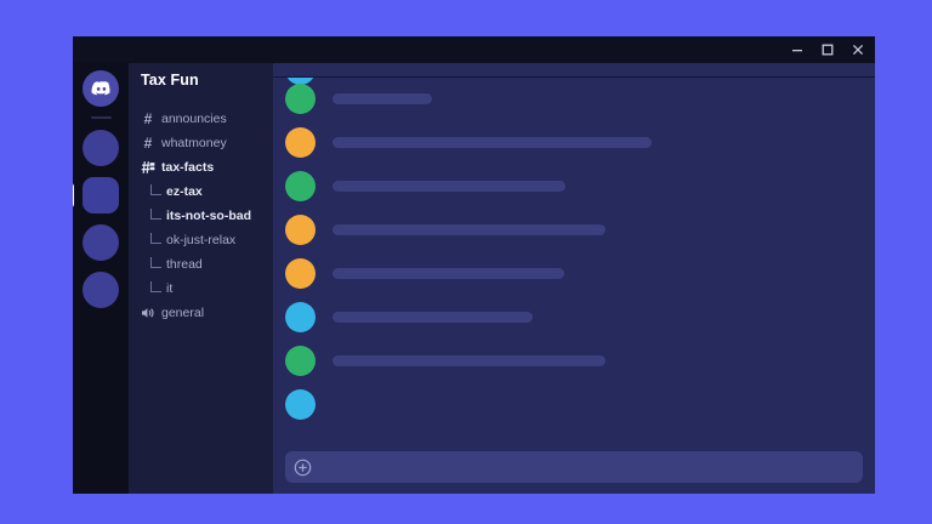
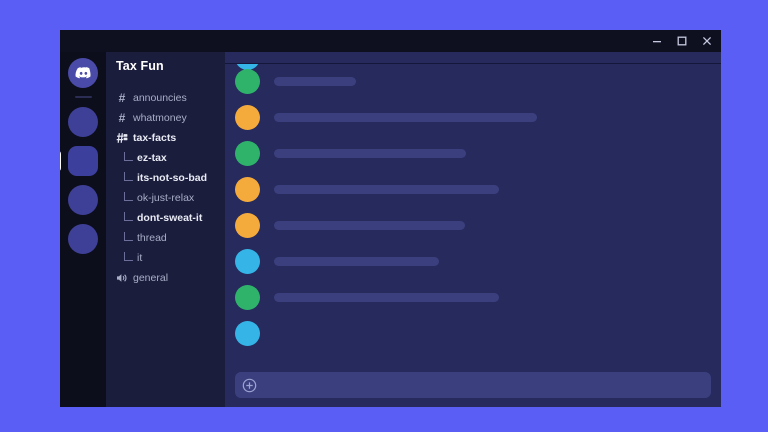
  Tax Fun
  #
  announcies
  #
  whatmoney
  tax-facts
  ez-tax
  its-not-so-bad
  ok-just-relax
+ dont-sweat-it
  thread
  it
  general
